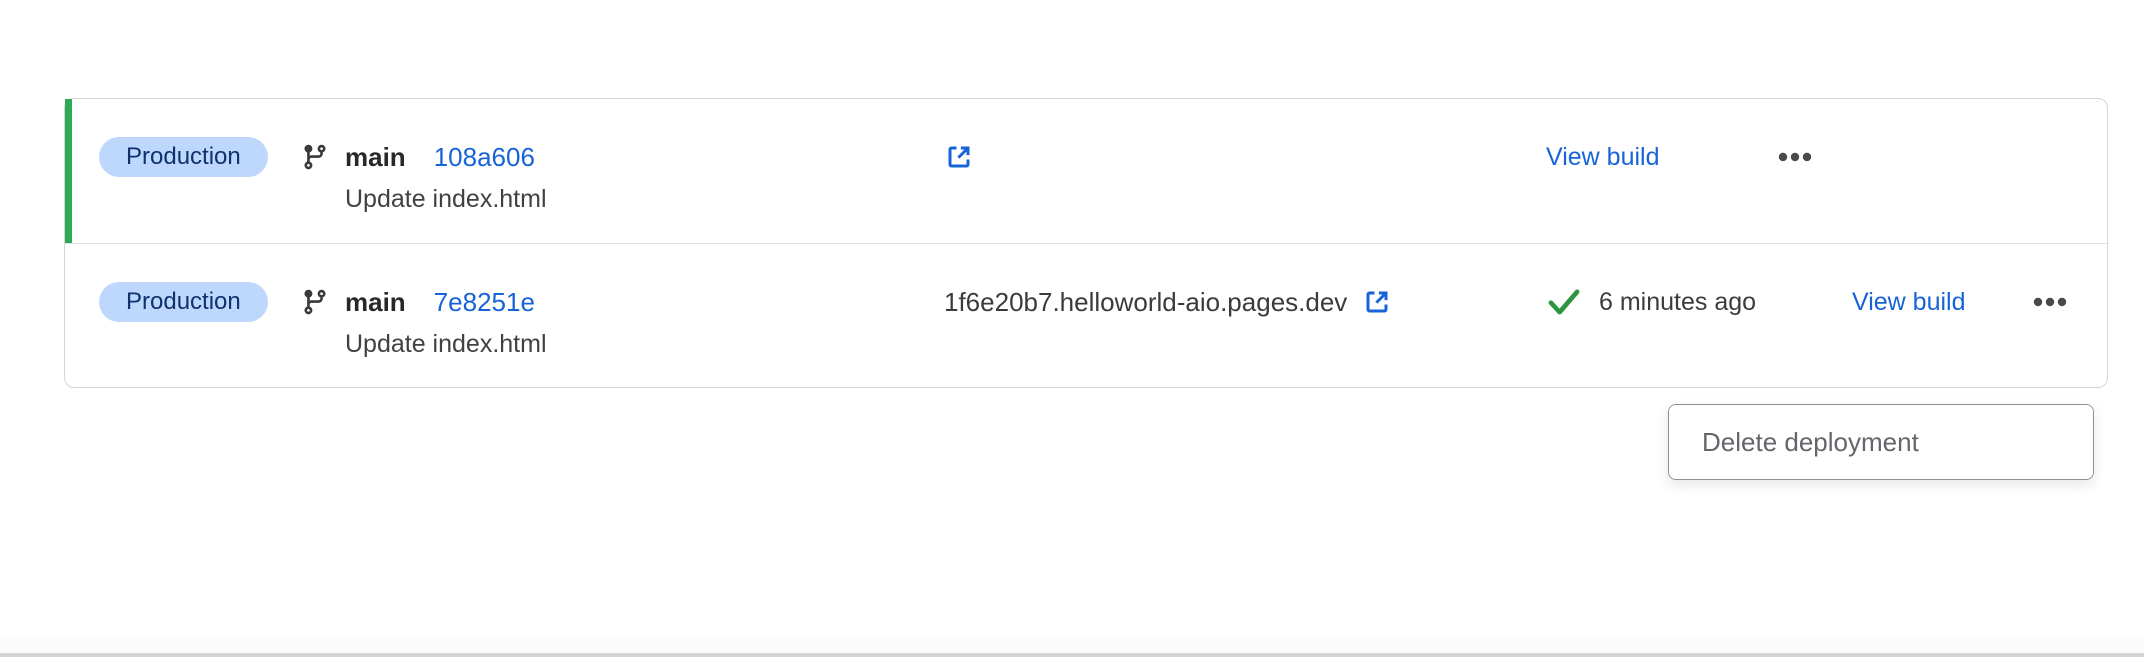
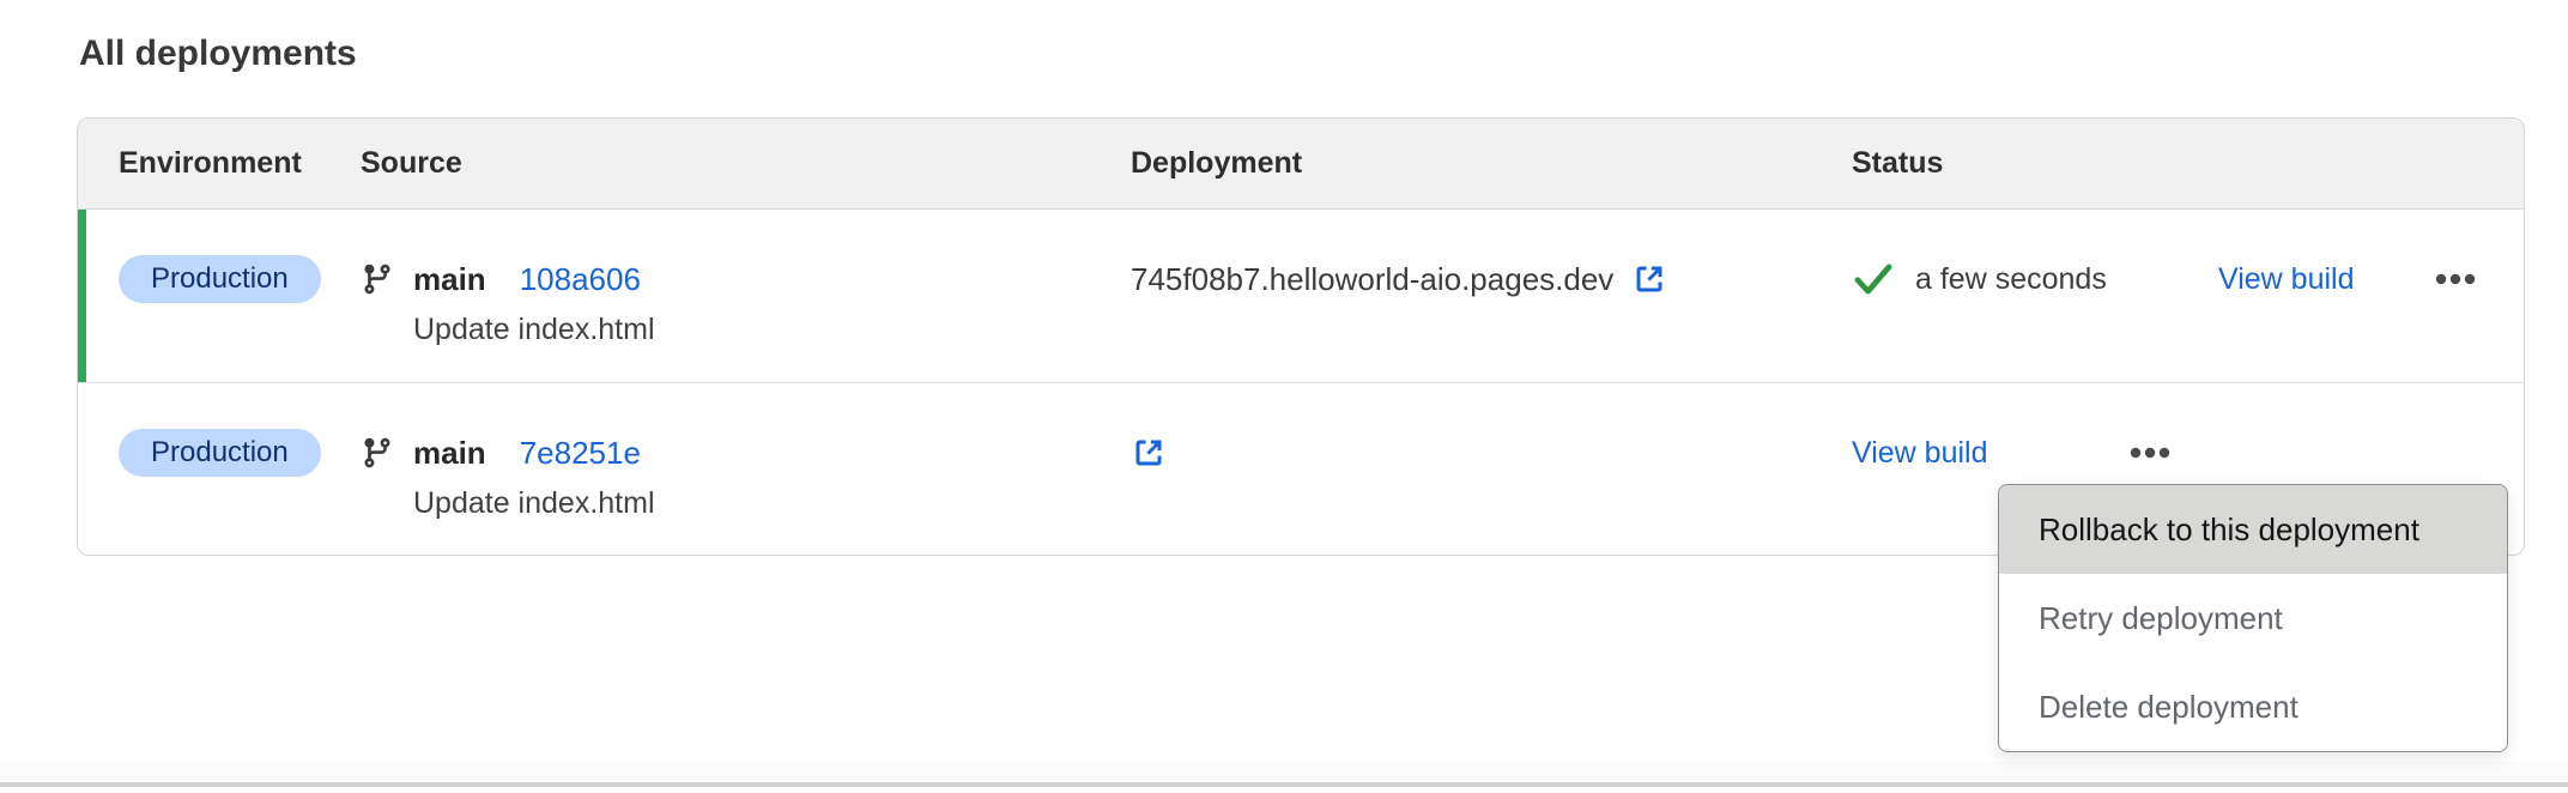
+ All deployments
+ Environment
+ Source
+ Deployment
+ Status
  Production
  main
  108a606
  Update index.html
+ 745f08b7.helloworld-aio.pages.dev
+ a few seconds
  View build
  Production
  main
  7e8251e
  Update index.html
- 1f6e20b7.helloworld-aio.pages.dev
- 6 minutes ago
  View build
+ Rollback to this deployment
+ Retry deployment
  Delete deployment
